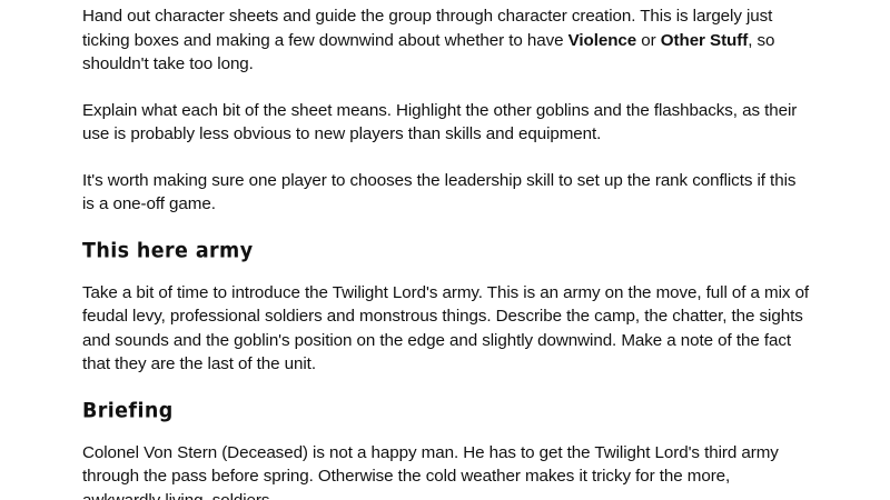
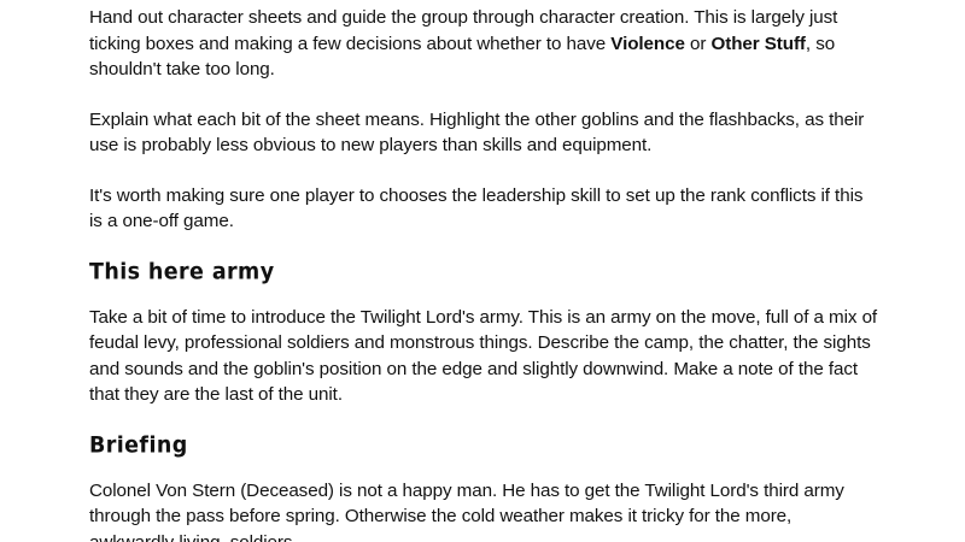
- Hand out character sheets and guide the group through character creation. This is largely just ticking boxes and making a few downwind about whether to have Violence or Other Stuff, so shouldn't take too long.
+ Hand out character sheets and guide the group through character creation. This is largely just ticking boxes and making a few decisions about whether to have Violence or Other Stuff, so shouldn't take too long.
  Explain what each bit of the sheet means. Highlight the other goblins and the flashbacks, as their use is probably less obvious to new players than skills and equipment.
  It's worth making sure one player to chooses the leadership skill to set up the rank conflicts if this is a one-off game.
  This here army
  Take a bit of time to introduce the Twilight Lord's army. This is an army on the move, full of a mix of feudal levy, professional soldiers and monstrous things. Describe the camp, the chatter, the sights and sounds and the goblin's position on the edge and slightly downwind. Make a note of the fact that they are the last of the unit.
  Briefing
  Colonel Von Stern (Deceased) is not a happy man. He has to get the Twilight Lord's third army through the pass before spring. Otherwise the cold weather makes it tricky for the more,
